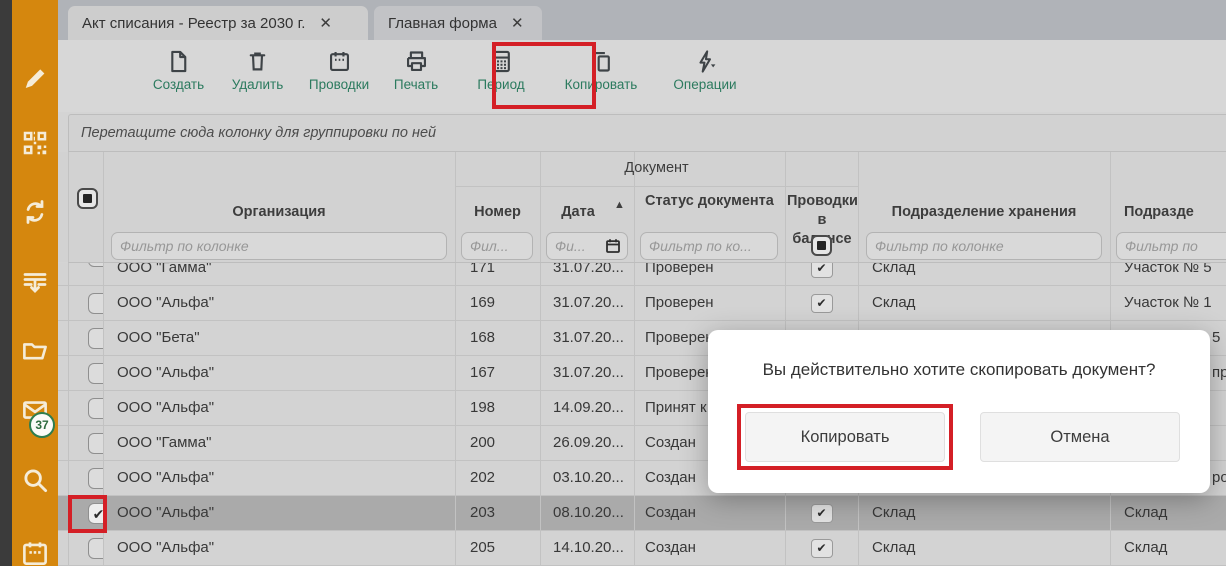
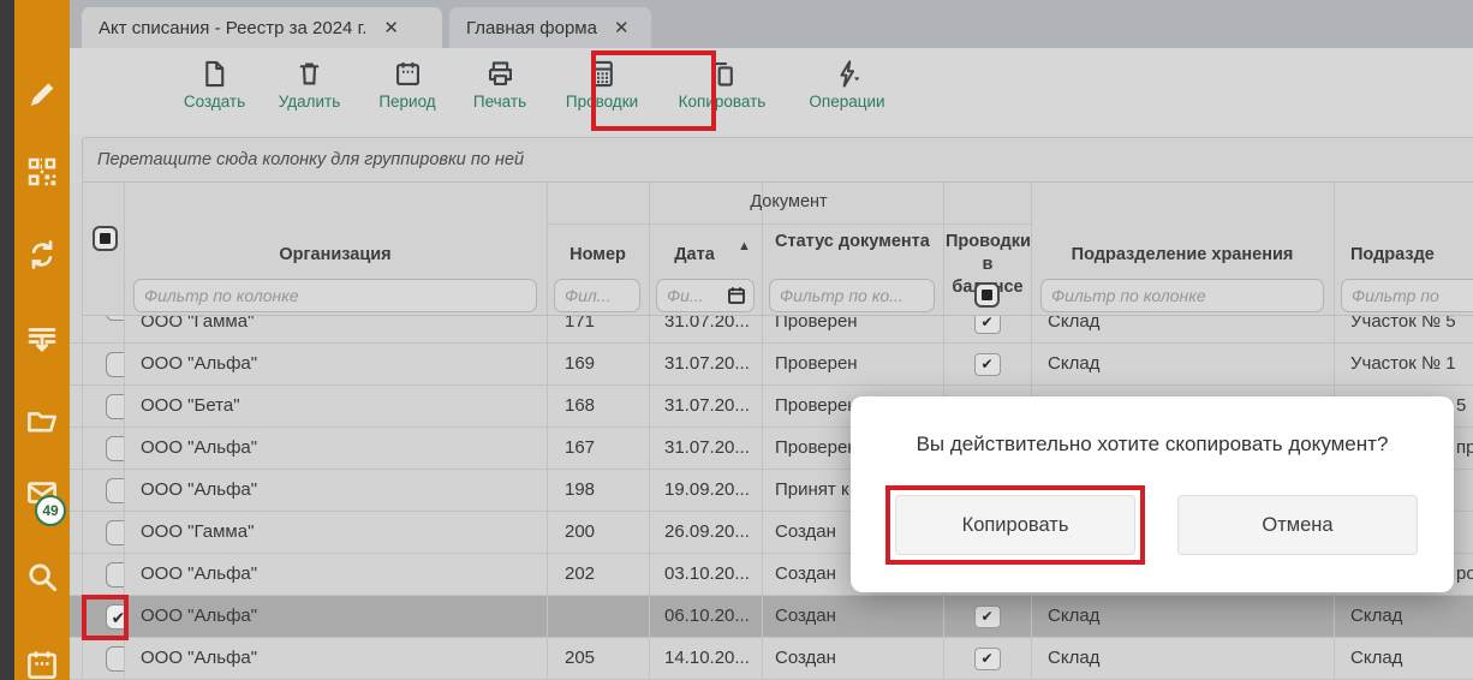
- 37
+ 49
- Акт списания - Реестр за 2030 г.
+ Акт списания - Реестр за 2024 г.
  ✕
  Главная форма
  ✕
  Создать
  Удалить
- Проводки
+ Период
  Печать
- Период
+ Проводки
  Копировать
  Операции
  Перетащите сюда колонку для группировки по ней
  Документ
  Организация
  Номер
  Дата
  ▲
  Статус документа
  Проводки в басе
  Подразделение хранения
  Подразде
  Фильтр по колонке
  Фил...
  Фи...
  Фильтр по ко...
  Фильтр по колонке
  Фильтр по
  ООО "Гамма"
  171
  31.07.20...
  Проверен
  ✔
  Склад
  Участок № 5
  ООО "Альфа"
  169
  31.07.20...
  Проверен
  ✔
  Склад
  Участок № 1
  ООО "Бета"
  168
  31.07.20...
  Провере
  5
  ООО "Альфа"
  167
  31.07.20...
  Провере
  пр
  ООО "Альфа"
  198
- 14.09.20...
+ 19.09.20...
  Принят к
  ООО "Гамма"
  200
  26.09.20...
  Создан
  ООО "Альфа"
  202
  03.10.20...
  Создан
  ро
  ✔
  ООО "Альфа"
- 203
- 08.10.20...
+ 06.10.20...
  Создан
  ✔
  Склад
  Склад
  ООО "Альфа"
  205
  14.10.20...
  Создан
  ✔
  Склад
  Склад
  Вы действительно хотите скопировать документ?
  Копировать
  Отмена
